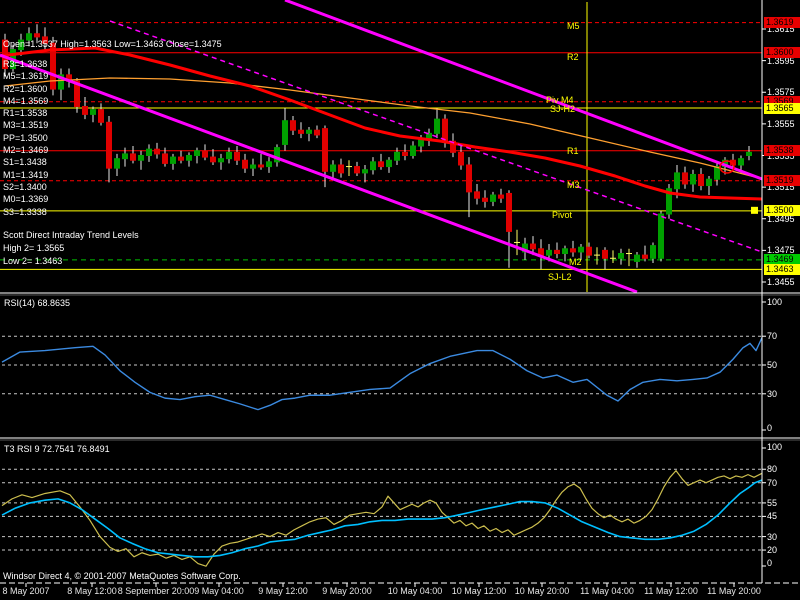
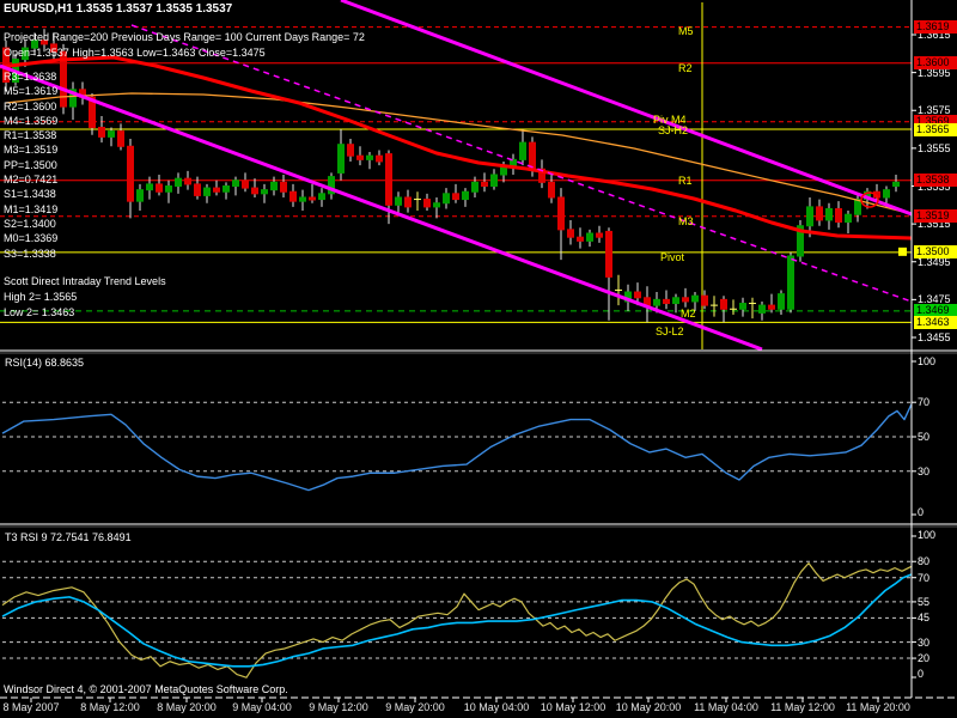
+ EURUSD,H1 1.3535 1.3537 1.3535 1.3537
+ Projected Range=200 Previous Days Range= 100 Current Days Range= 72
  Open=1.3537 High=1.3563 Low=1.3463 Close=1.3475
  R3=1.3638
  M5=1.3619
  R2=1.3600
  M4=1.3569
  R1=1.3538
  M3=1.3519
  PP=1.3500
- M2=1.3469
+ M2=0.7421
  S1=1.3438
  M1=1.3419
  S2=1.3400
  M0=1.3369
  S3=1.3338
  Scott Direct Intraday Trend Levels
  High 2= 1.3565
  Low 2= 1.3463
  M5
  R2
  Piv M4
  SJ-H2
  R1
  M3
  Pivot
  M2
  SJ-L2
  RSI(14) 68.8635
  T3 RSI 9 72.7541 76.8491
  1.3615
  1.3595
  1.3575
  1.3555
  1.3515
  1.3495
  1.3475
  1.3455
  1.3619
  1.3600
  1.3569
  1.3565
  1.3538
  1.3519
  1.3500
  1.3469
  1.3463
  100
  70
  50
  30
  0
  100
  80
  70
  55
  45
  30
  20
  0
  Windsor Direct 4, © 2001-2007 MetaQuotes Software Corp.
  8 May 2007
  8 May 12:00
- 8 September 20:00
+ 8 May 20:00
  9 May 04:00
  9 May 12:00
  9 May 20:00
  10 May 04:00
  10 May 12:00
  10 May 20:00
  11 May 04:00
  11 May 12:00
  11 May 20:00
